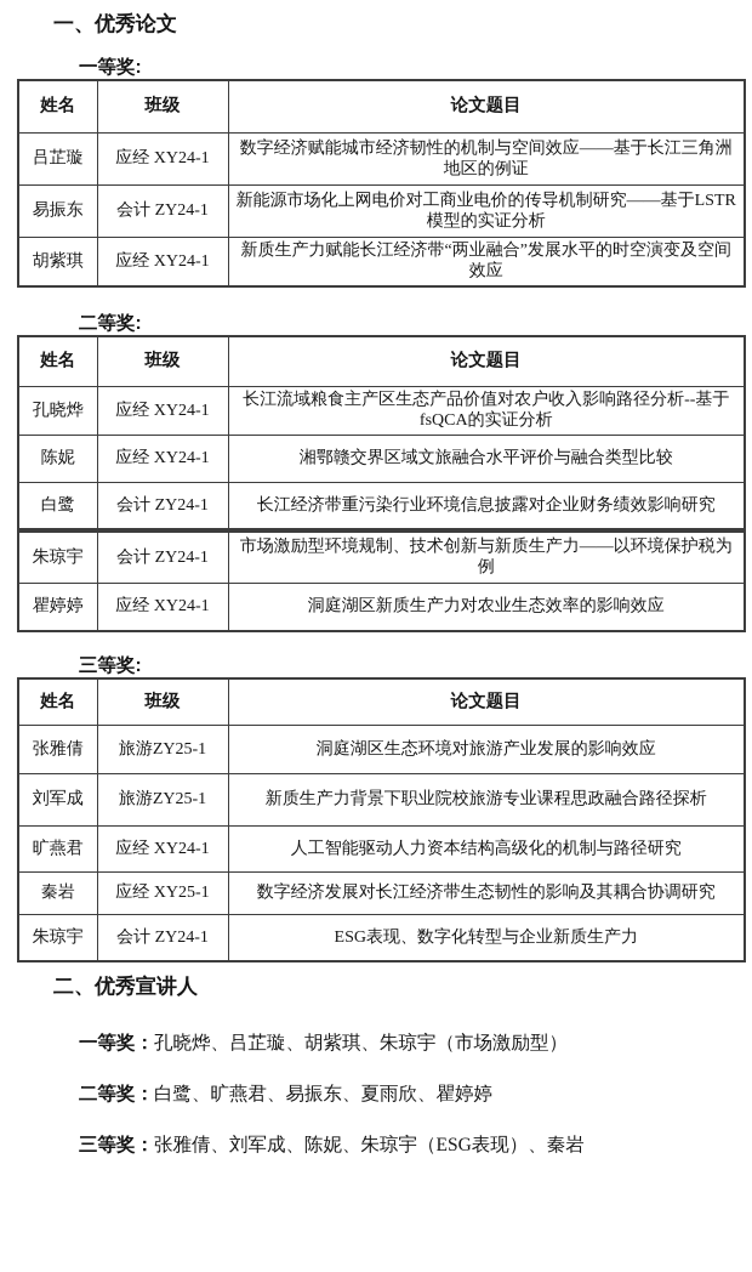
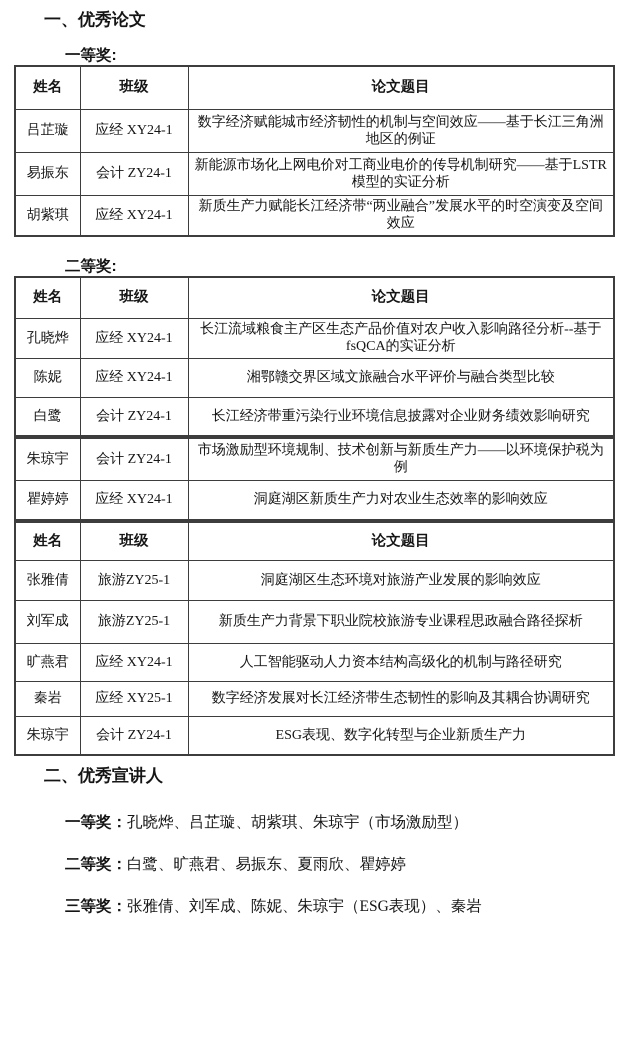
  一、优秀论文
  一等奖:
  姓名	班级	论文题目
  吕芷璇	应经 XY24-1	数字经济赋能城市经济韧性的机制与空间效应——基于长江三角洲地区的例证
  易振东	会计 ZY24-1	新能源市场化上网电价对工商业电价的传导机制研究——基于LSTR模型的实证分析
  胡紫琪	应经 XY24-1	新质生产力赋能长江经济带“两业融合”发展水平的时空演变及空间效应
  二等奖:
  姓名	班级	论文题目
  孔晓烨	应经 XY24-1	长江流域粮食主产区生态产品价值对农户收入影响路径分析--基于fsQCA的实证分析
  陈妮	应经 XY24-1	湘鄂赣交界区域文旅融合水平评价与融合类型比较
  白鹭	会计 ZY24-1	长江经济带重污染行业环境信息披露对企业财务绩效影响研究
  朱琼宇	会计 ZY24-1	市场激励型环境规制、技术创新与新质生产力——以环境保护税为例
  瞿婷婷	应经 XY24-1	洞庭湖区新质生产力对农业生态效率的影响效应
- 三等奖:
  姓名	班级	论文题目
  张雅倩	旅游ZY25-1	洞庭湖区生态环境对旅游产业发展的影响效应
  刘军成	旅游ZY25-1	新质生产力背景下职业院校旅游专业课程思政融合路径探析
  旷燕君	应经 XY24-1	人工智能驱动人力资本结构高级化的机制与路径研究
  秦岩	应经 XY25-1	数字经济发展对长江经济带生态韧性的影响及其耦合协调研究
  朱琼宇	会计 ZY24-1	ESG表现、数字化转型与企业新质生产力
  二、优秀宣讲人
  一等奖：孔晓烨、吕芷璇、胡紫琪、朱琼宇（市场激励型）
  二等奖：白鹭、旷燕君、易振东、夏雨欣、瞿婷婷
  三等奖：张雅倩、刘军成、陈妮、朱琼宇（ESG表现）、秦岩
